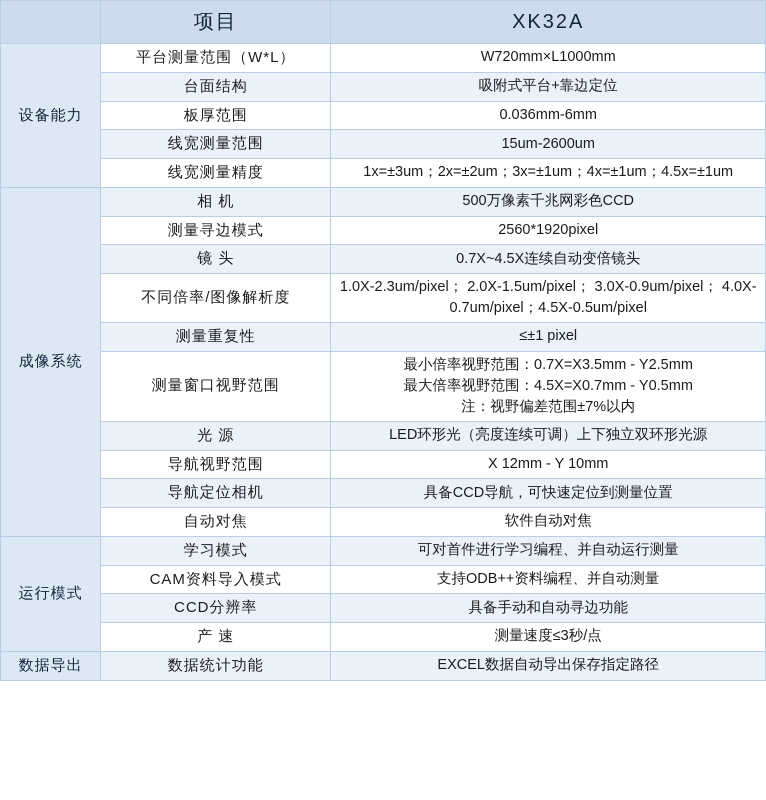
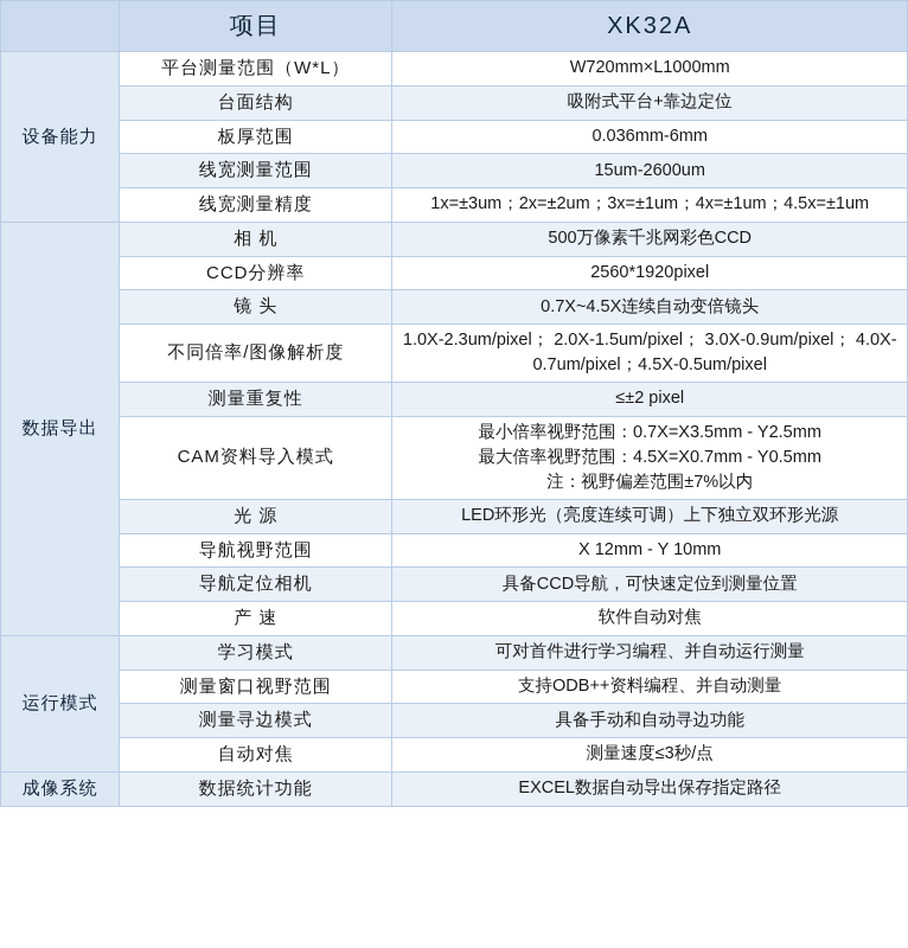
  	项目	XK32A
  设备能力	平台测量范围（W*L）	W720mm×L1000mm
  台面结构	吸附式平台+靠边定位
  板厚范围	0.036mm-6mm
  线宽测量范围	15um-2600um
  线宽测量精度	1x=±3um；2x=±2um；3x=±1um；4x=±1um；4.5x=±1um
- 成像系统	相 机	500万像素千兆网彩色CCD
+ 数据导出	相 机	500万像素千兆网彩色CCD
- 测量寻边模式	2560*1920pixel
+ CCD分辨率	2560*1920pixel
  镜 头	0.7X~4.5X连续自动变倍镜头
  不同倍率/图像解析度	1.0X-2.3um/pixel； 2.0X-1.5um/pixel； 3.0X-0.9um/pixel； 4.0X-0.7um/pixel；4.5X-0.5um/pixel
- 测量重复性	≤±1 pixel
+ 测量重复性	≤±2 pixel
- 测量窗口视野范围	最小倍率视野范围：0.7X=X3.5mm - Y2.5mm最大倍率视野范围：4.5X=X0.7mm - Y0.5mm注：视野偏差范围±7%以内
+ CAM资料导入模式	最小倍率视野范围：0.7X=X3.5mm - Y2.5mm最大倍率视野范围：4.5X=X0.7mm - Y0.5mm注：视野偏差范围±7%以内
  光 源	LED环形光（亮度连续可调）上下独立双环形光源
  导航视野范围	X 12mm - Y 10mm
  导航定位相机	具备CCD导航，可快速定位到测量位置
- 自动对焦	软件自动对焦
+ 产 速	软件自动对焦
  运行模式	学习模式	可对首件进行学习编程、并自动运行测量
- CAM资料导入模式	支持ODB++资料编程、并自动测量
+ 测量窗口视野范围	支持ODB++资料编程、并自动测量
- CCD分辨率	具备手动和自动寻边功能
+ 测量寻边模式	具备手动和自动寻边功能
- 产 速	测量速度≤3秒/点
+ 自动对焦	测量速度≤3秒/点
- 数据导出	数据统计功能	EXCEL数据自动导出保存指定路径
+ 成像系统	数据统计功能	EXCEL数据自动导出保存指定路径
